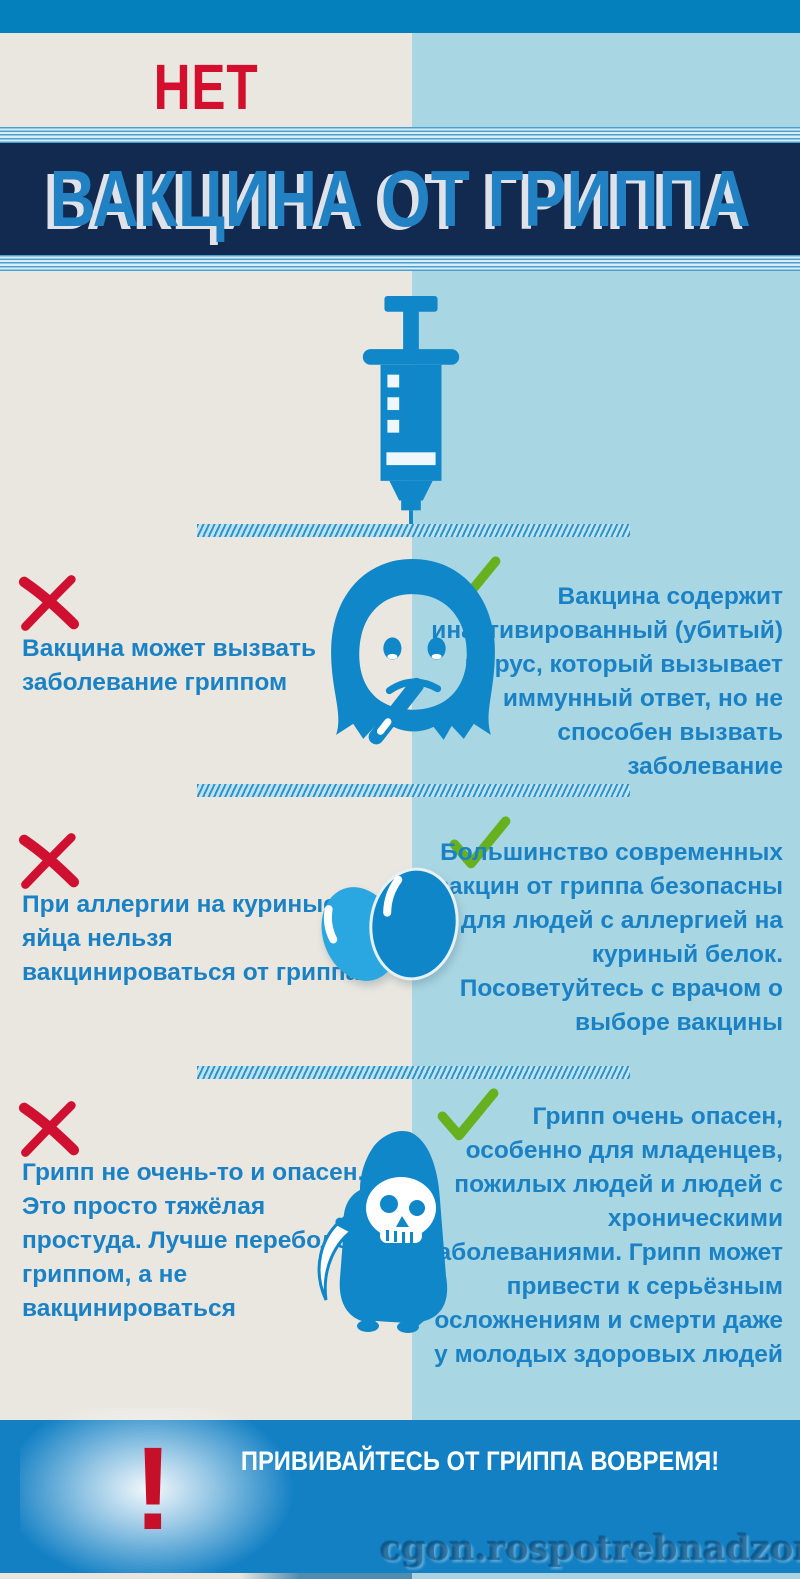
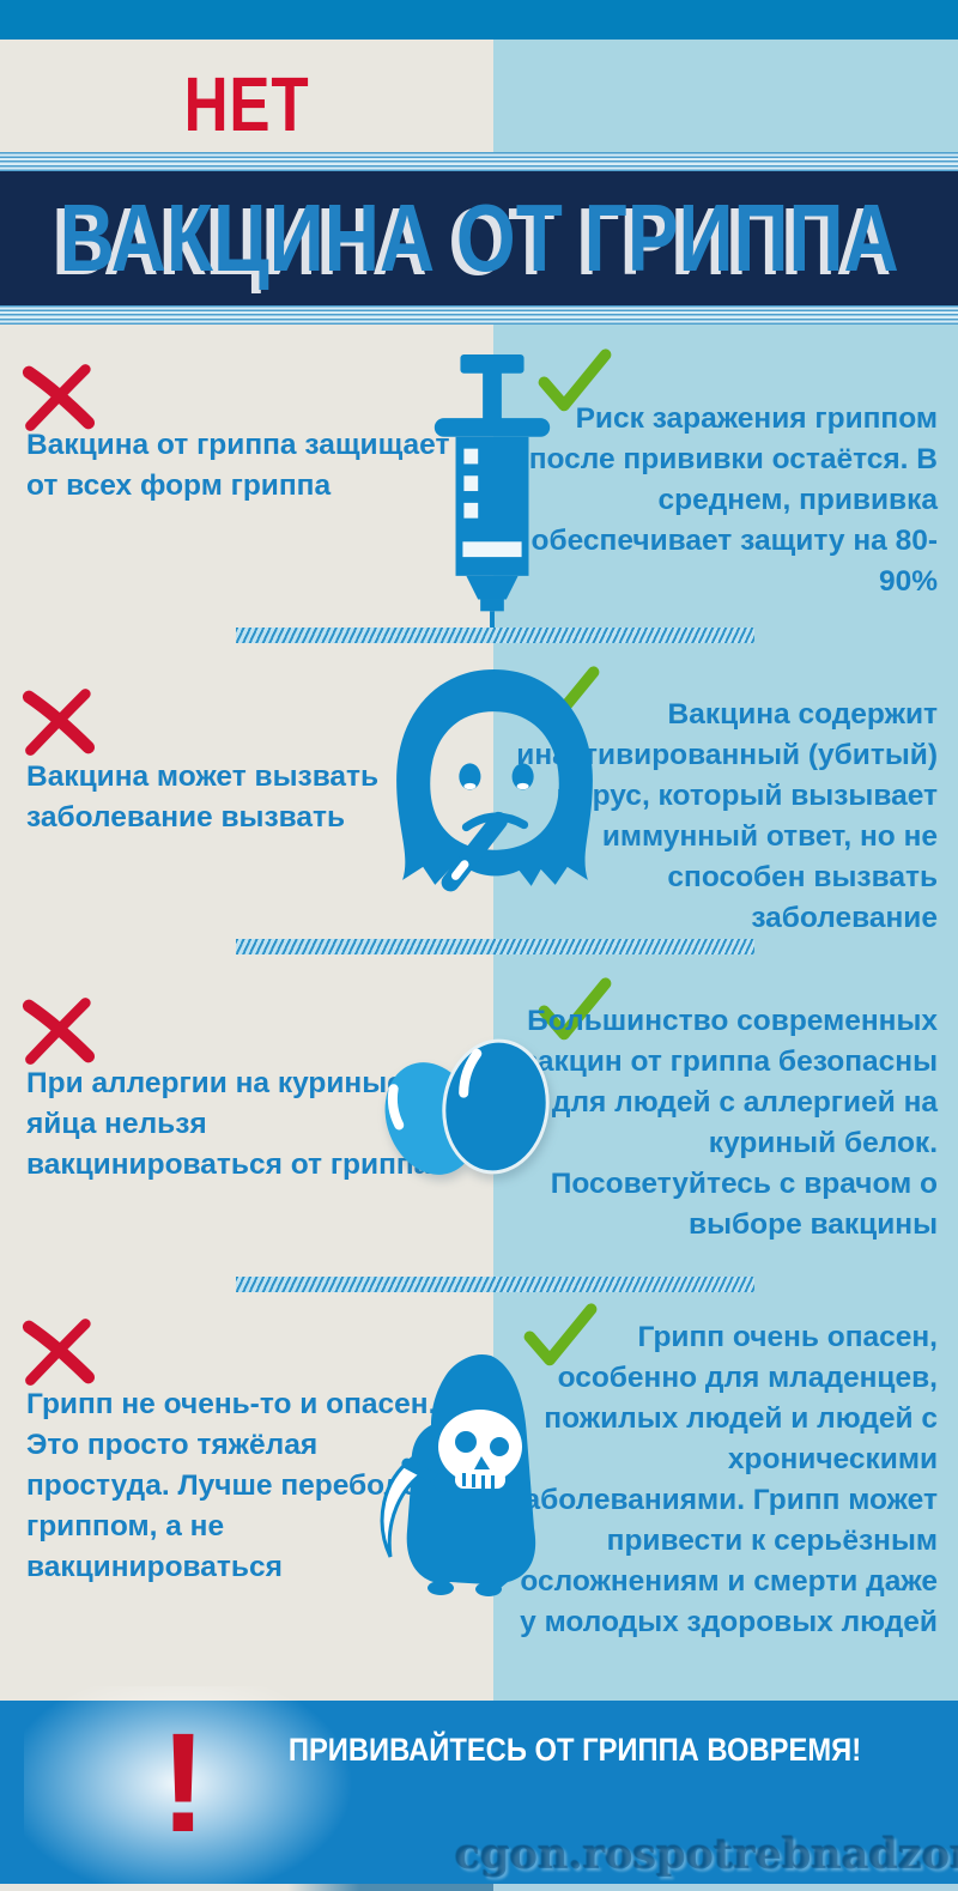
  НЕТ
  ВАКЦИНА ОТ ГРИППА
+ Вакцина от гриппа защищает от всех форм гриппа
+ Риск заражения гриппом после прививки остаётся. В среднем, прививка обеспечивает защиту на 80-90%
- Вакцина может вызвать заболевание гриппом
+ Вакцина может вызвать заболевание вызвать
  Вакцина содержит инивированный (убитый) рус, который вызывает иммунный ответ, но не способен вызвать заболевание
  При аллергии на курины яйца нельзя вакцинироваться от грипп
  Большинство современных акцин от гриппа безопасны для людей с аллергией на куриный белок. Посоветуйтесь с врачом о выборе вакцины
  Грипп не очень-то и опасен. Это просто тяжёлая простуда. Лучше перебо гриппом, а не вакцинироваться
  Грипп очень опасен, особенно для младенцев, пожилых людей и людей с хроническими аболеваниями. Грипп может привести к серьёзным осложнениям и смерти даже у молодых здоровых людей
  !
  cgon.rospotrebnadzo
  ПРИВИВАЙТЕСЬ ОТ ГРИППА ВОВРЕМЯ!
